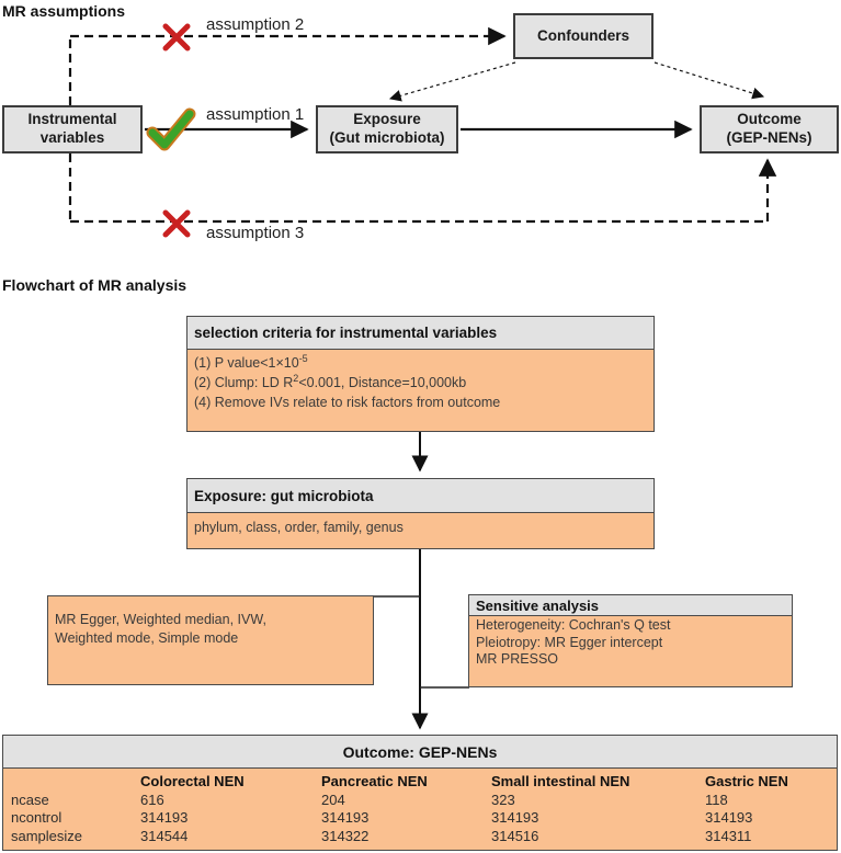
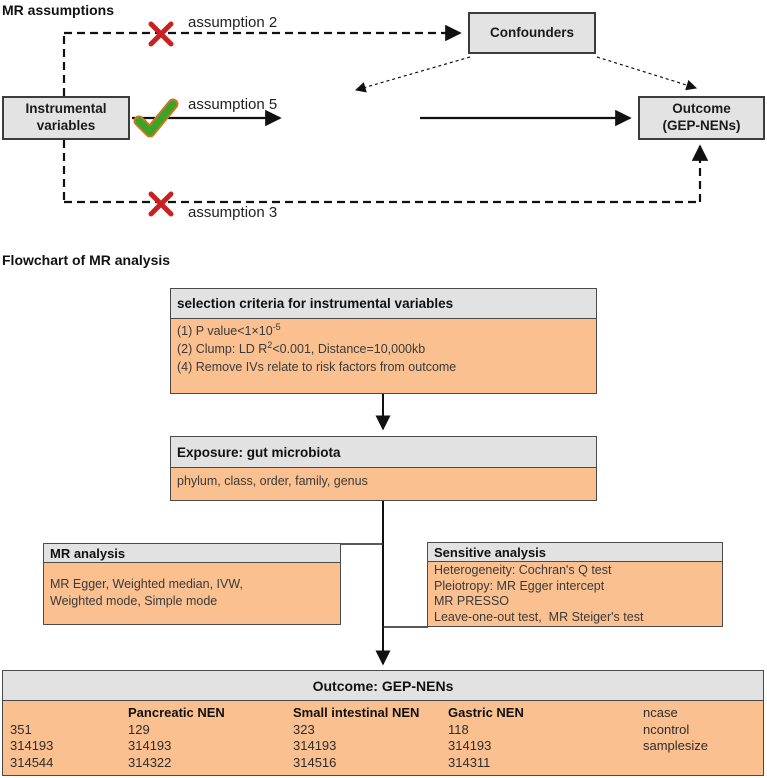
  MR assumptions
  Instrumental
  variables
- Exposure
- (Gut microbiota)
  Confounders
  Outcome
  (GEP-NENs)
  assumption 2
- assumption 1
+ assumption 5
  assumption 3
  Flowchart of MR analysis
  selection criteria for instrumental variables
  (1) P value<1×10-5
  (2) Clump: LD R2<0.001, Distance=10,000kb
  (4) Remove IVs relate to risk factors from outcome
  Exposure: gut microbiota
  phylum, class, order, family, genus
+ MR analysis
  MR Egger, Weighted median, IVW,
  Weighted mode, Simple mode
  Sensitive analysis
  Heterogeneity: Cochran's Q test
  Pleiotropy: MR Egger intercept
  MR PRESSO
+ Leave-one-out test, MR Steiger's test
  Outcome: GEP-NENs
- Colorectal NEN
  Pancreatic NEN
  Small intestinal NEN
  Gastric NEN
  ncase
- 616
+ 351
- 204
+ 129
  323
  118
  ncontrol
  314193
  314193
  314193
  314193
  samplesize
  314544
  314322
  314516
  314311
